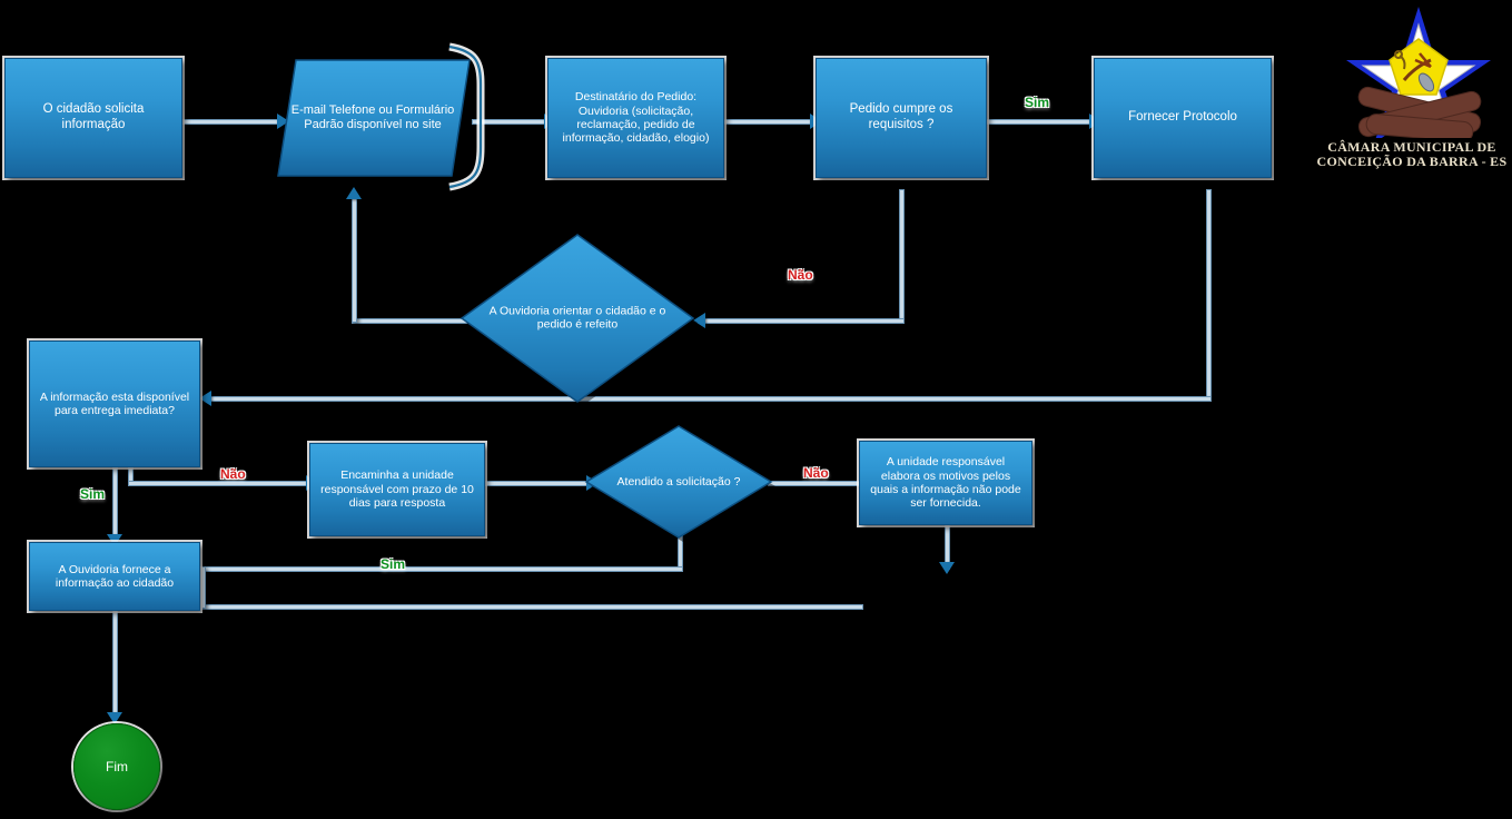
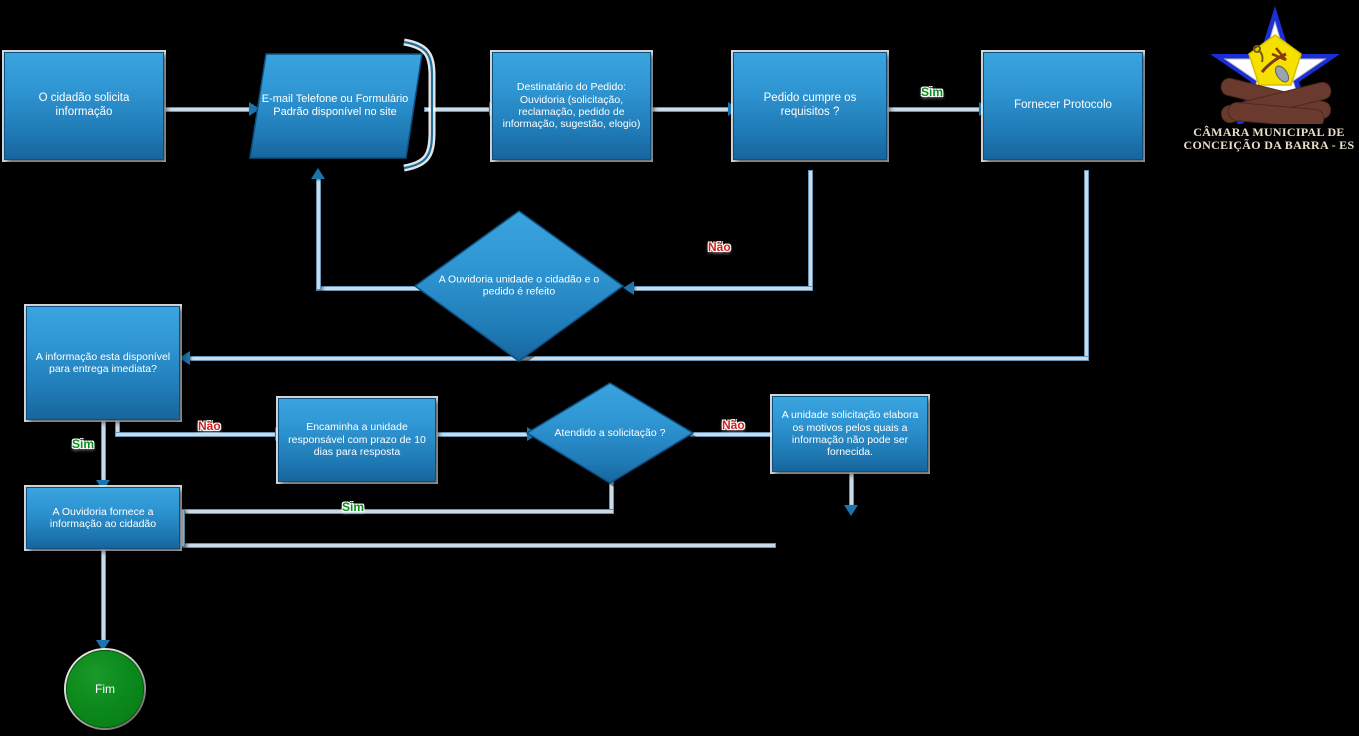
  Sim
  Não
  Sim
  Não
  Sim
  Não
  O cidadão solicita informação
  E-mail Telefone ou Formulário Padrão disponível no site
- Destinatário do Pedido: Ouvidoria (solicitação, reclamação, pedido de informação, cidadão, elogio)
+ Destinatário do Pedido: Ouvidoria (solicitação, reclamação, pedido de informação, sugestão, elogio)
  Pedido cumpre os requisitos ?
  Fornecer Protocolo
- A Ouvidoria orientar o cidadão e o pedido é refeito
+ A Ouvidoria unidade o cidadão e o pedido é refeito
  A informação esta disponível para entrega imediata?
  Encaminha a unidade responsável com prazo de 10 dias para resposta
  Atendido a solicitação ?
- A unidade responsável elabora os motivos pelos quais a informação não pode ser fornecida.
+ A unidade solicitação elabora os motivos pelos quais a informação não pode ser fornecida.
  A Ouvidoria fornece a informação ao cidadão
  Fim
  CÂMARA MUNICIPAL DE
  CONCEIÇÃO DA BARRA - ES
